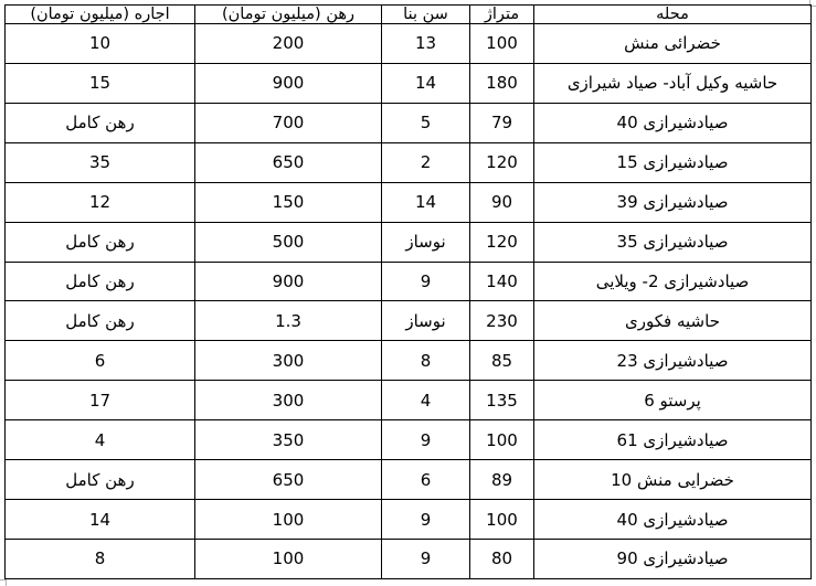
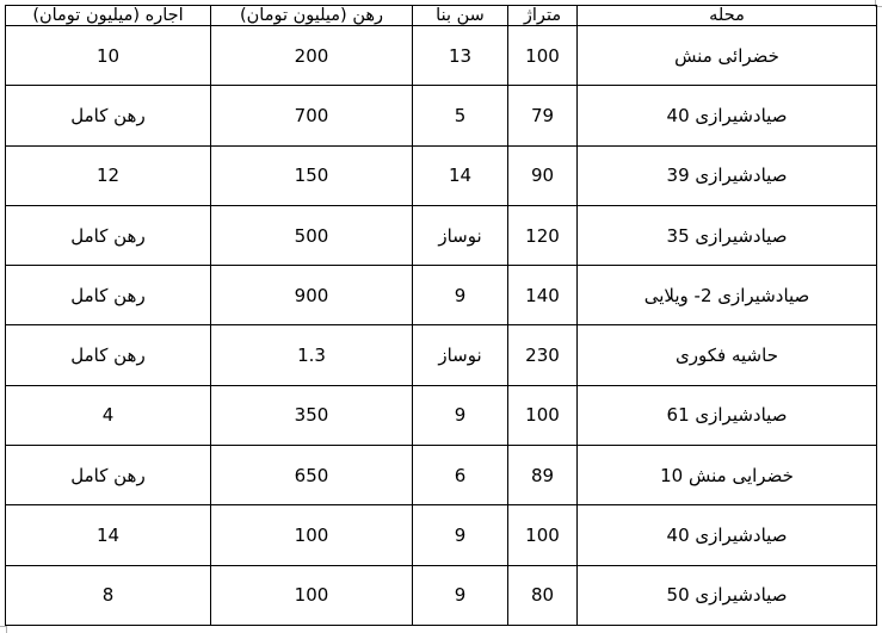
  محله	متراژ	سن بنا	رهن (میلیون تومان)	اجاره (میلیون تومان)
  خضرائی منش	100	13	200	10
- حاشیه وکیل آباد- صیاد شیرازی	180	14	900	15
  صیادشیرازی 40	79	5	700	رهن کامل
- صیادشیرازی 15	120	2	650	35
  صیادشیرازی 39	90	14	150	12
  صیادشیرازی 35	120	نوساز	500	رهن کامل
  صیادشیرازی 2- ویلایی	140	9	900	رهن کامل
  حاشیه فکوری	230	نوساز	1.3	رهن کامل
- صیادشیرازی 23	85	8	300	6
- پرستو 6	135	4	300	17
  صیادشیرازی 61	100	9	350	4
  خضرایی منش 10	89	6	650	رهن کامل
  صیادشیرازی 40	100	9	100	14
- صیادشیرازی 90	80	9	100	8
+ صیادشیرازی 50	80	9	100	8
